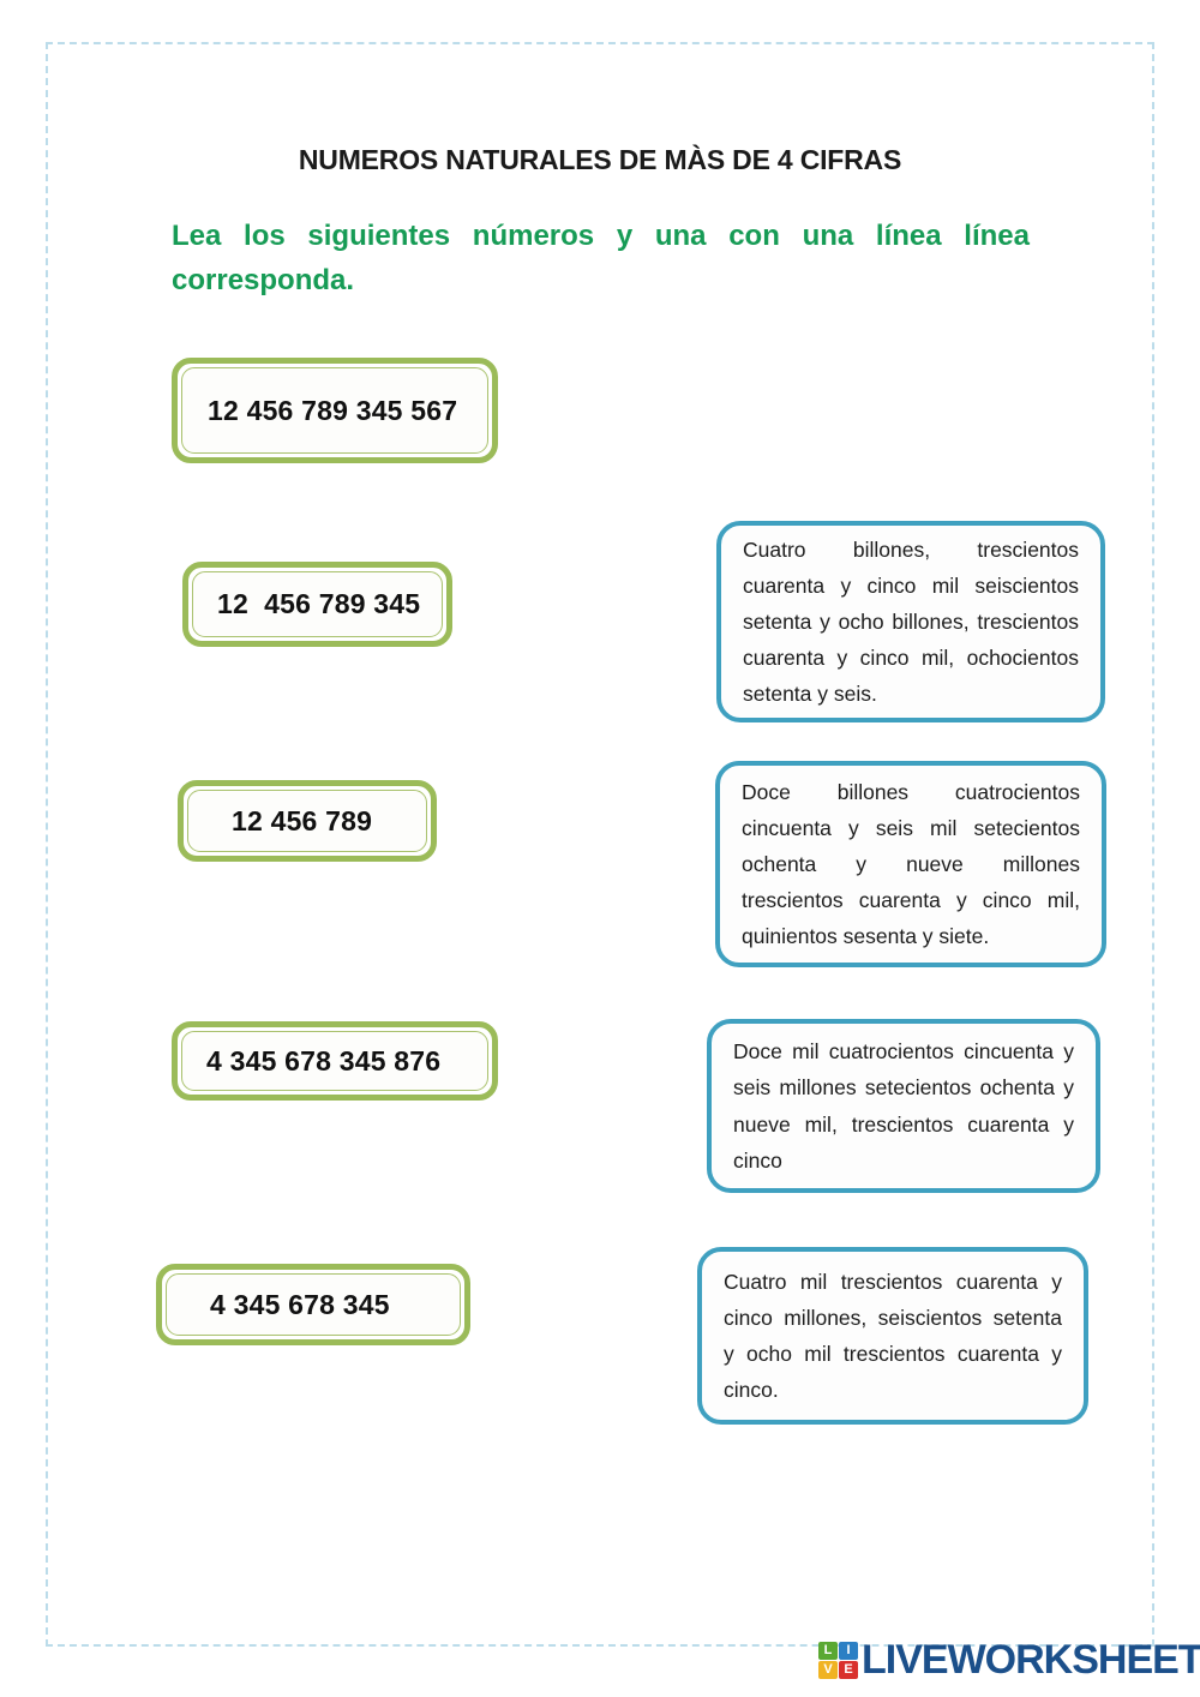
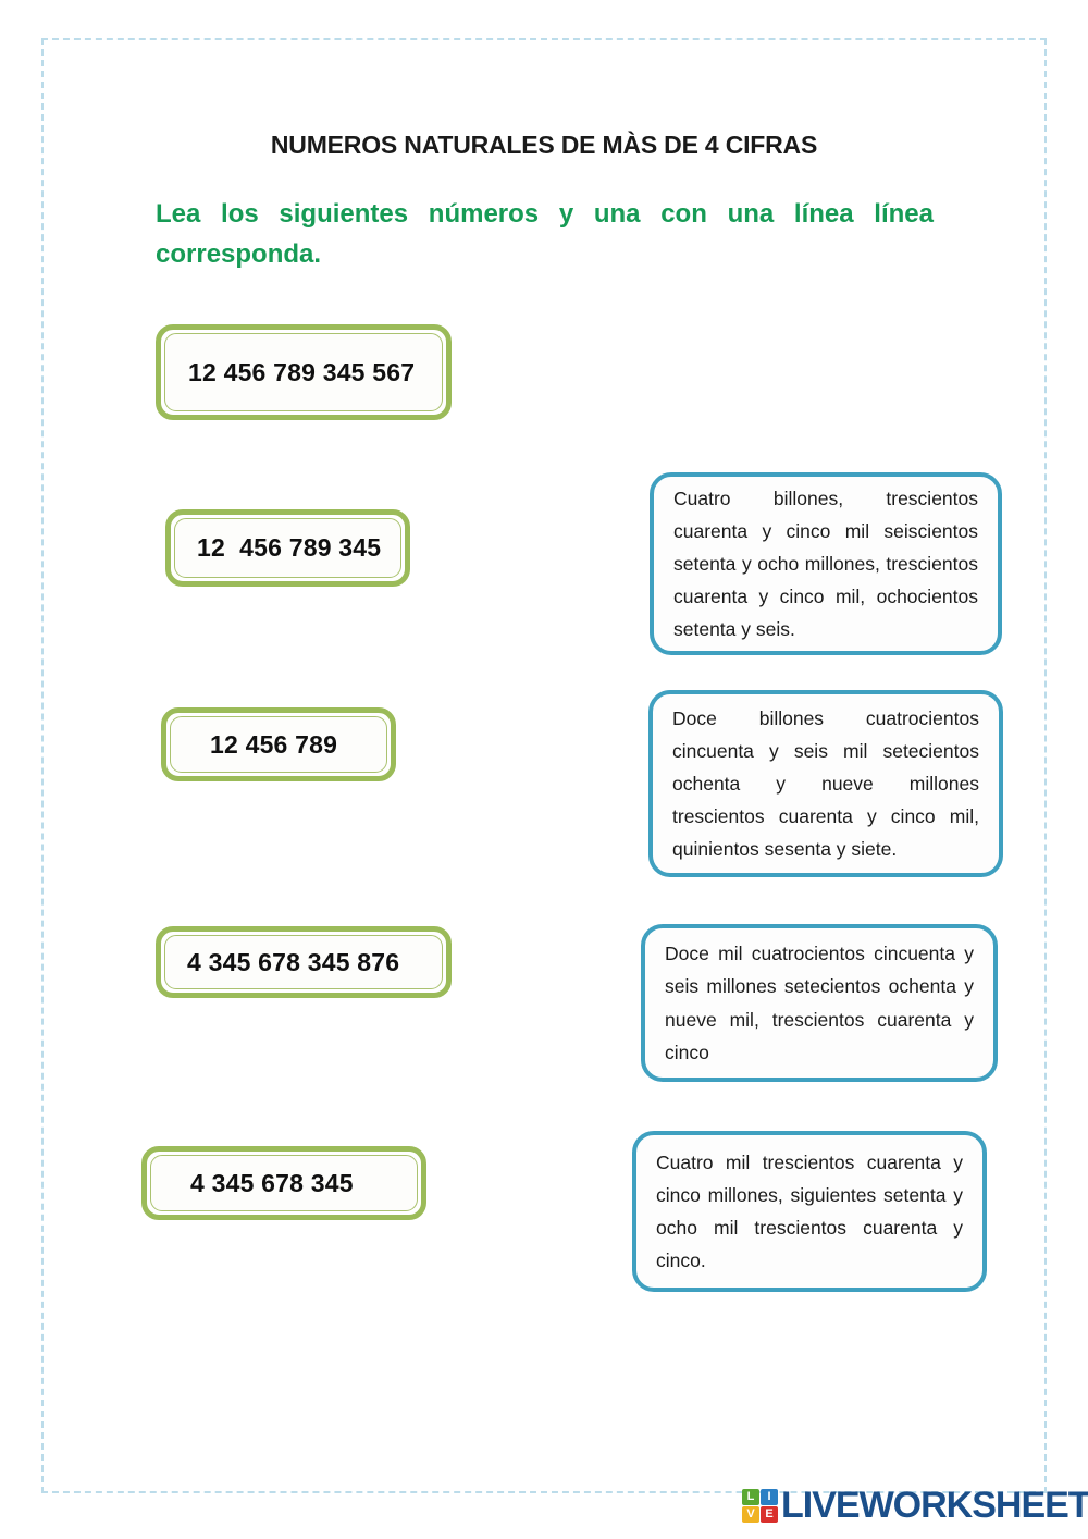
  NUMEROS NATURALES DE MÀS DE 4 CIFRAS
  Lea los siguientes números y una con una línea línea corresponda.
  12 456 789 345 567
  12 456 789 345
  12 456 789
  4 345 678 345 876
  4 345 678 345
- Cuatro billones, trescientos cuarenta y cinco mil seiscientos setenta y ocho billones, trescientos cuarenta y cinco mil, ochocientos setenta y seis.
+ Cuatro billones, trescientos cuarenta y cinco mil seiscientos setenta y ocho millones, trescientos cuarenta y cinco mil, ochocientos setenta y seis.
  Doce billones cuatrocientos cincuenta y seis mil setecientos ochenta y nueve millones trescientos cuarenta y cinco mil, quinientos sesenta y siete.
  Doce mil cuatrocientos cincuenta y seis millones setecientos ochenta y nueve mil, trescientos cuarenta y cinco
- Cuatro mil trescientos cuarenta y cinco millones, seiscientos setenta y ocho mil trescientos cuarenta y cinco.
+ Cuatro mil trescientos cuarenta y cinco millones, siguientes setenta y ocho mil trescientos cuarenta y cinco.
  L
  I
  V
  E
  LIVEWORKSHEET
